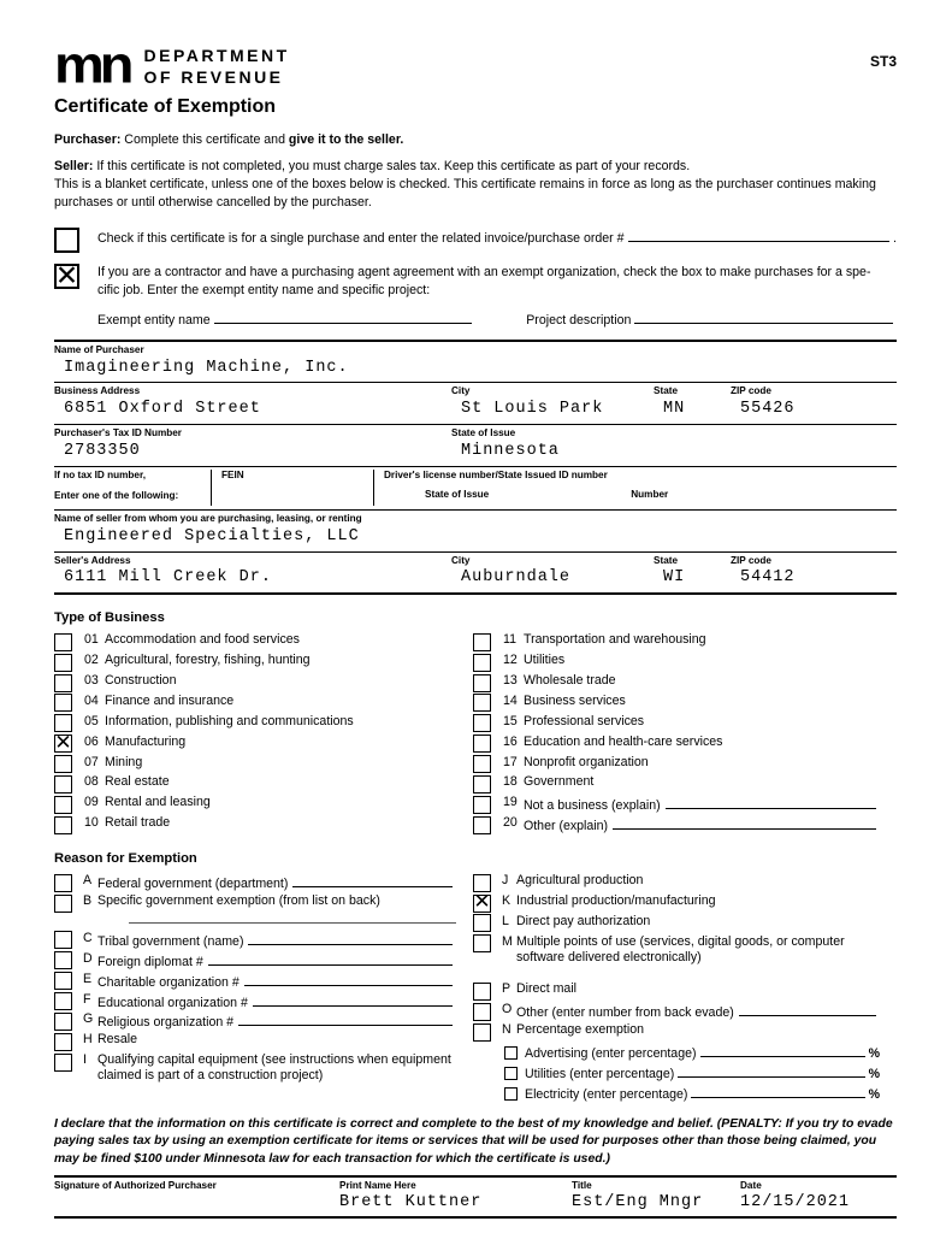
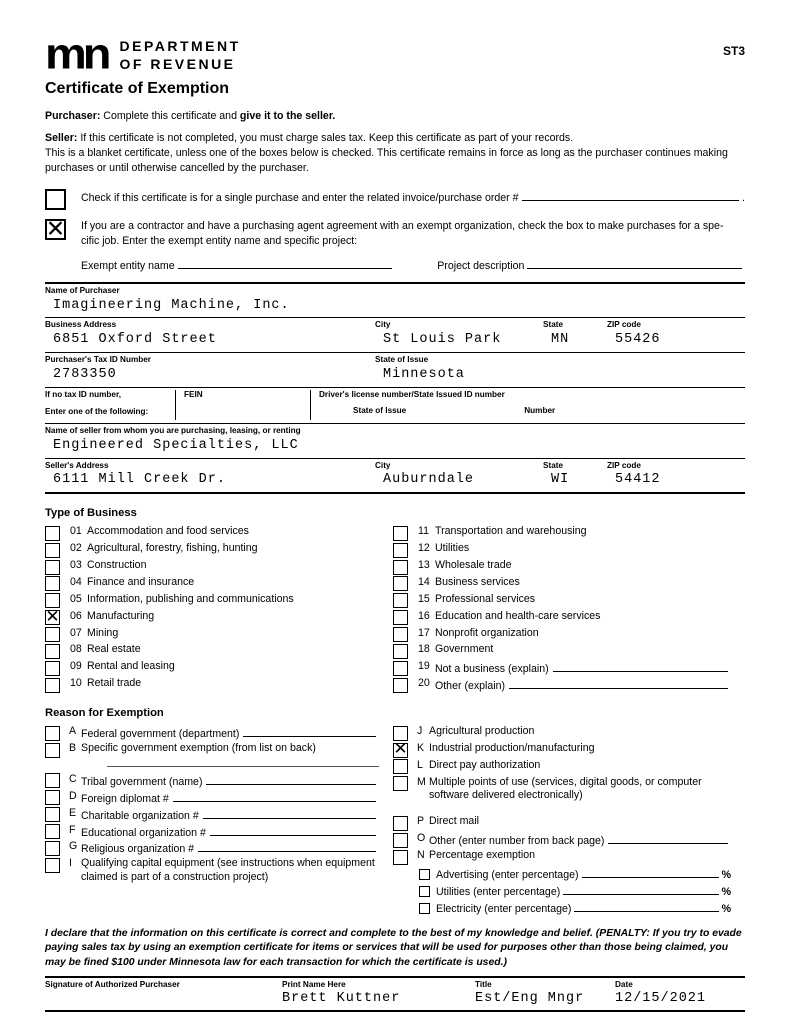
  mn
  DEPARTMENT
  OF REVENUE
  ST3
  Certificate of Exemption
  Purchaser: Complete this certificate and give it to the seller.
  Seller: If this certificate is not completed, you must charge sales tax. Keep this certificate as part of your records.
  This is a blanket certificate, unless one of the boxes below is checked. This certificate remains in force as long as the purchaser continues making purchases or until otherwise cancelled by the purchaser.
  Check if this certificate is for a single purchase and enter the related invoice/purchase order #
  .
  If you are a contractor and have a purchasing agent agreement with an exempt organization, check the box to make purchases for a spe-cific job. Enter the exempt entity name and specific project:
  Exempt entity name
  Project description
  Name of Purchaser
  Imagineering Machine, Inc.
  Business Address
  6851 Oxford Street
  City
  St Louis Park
  State
  MN
  ZIP code
  55426
  Purchaser's Tax ID Number
  2783350
  State of Issue
  Minnesota
  If no tax ID number,
  Enter one of the following:
  FEIN
  Driver's license number/State Issued ID number
  State of Issue
  Number
  Name of seller from whom you are purchasing, leasing, or renting
  Engineered Specialties, LLC
  Seller's Address
  6111 Mill Creek Dr.
  City
  Auburndale
  State
  WI
  ZIP code
  54412
  Type of Business
  01
  Accommodation and food services
  02
  Agricultural, forestry, fishing, hunting
  03
  Construction
  04
  Finance and insurance
  05
  Information, publishing and communications
  06
  Manufacturing
  07
  Mining
  08
  Real estate
  09
  Rental and leasing
  10
  Retail trade
  11
  Transportation and warehousing
  12
  Utilities
  13
  Wholesale trade
  14
  Business services
  15
  Professional services
  16
  Education and health-care services
  17
  Nonprofit organization
  18
  Government
  19
  Not a business (explain)
  20
  Other (explain)
  Reason for Exemption
  A
  Federal government (department)
  B
  Specific government exemption (from list on back)
  C
  Tribal government (name)
  D
  Foreign diplomat #
  E
  Charitable organization #
  F
  Educational organization #
  G
  Religious organization #
- H
- Resale
  I
  Qualifying capital equipment (see instructions when equipment claimed is part of a construction project)
  J
  Agricultural production
  K
  Industrial production/manufacturing
  L
  Direct pay authorization
  M
  Multiple points of use (services, digital goods, or computer software delivered electronically)
  P
  Direct mail
  O
- Other (enter number from back evade)
+ Other (enter number from back page)
  N
  Percentage exemption
  Advertising (enter percentage)
  %
  Utilities (enter percentage)
  %
  Electricity (enter percentage)
  %
  I declare that the information on this certificate is correct and complete to the best of my knowledge and belief. (PENALTY: If you try to evade paying sales tax by using an exemption certificate for items or services that will be used for purposes other than those being claimed, you may be fined $100 under Minnesota law for each transaction for which the certificate is used.)
  Signature of Authorized Purchaser
  Print Name Here
  Brett Kuttner
  Title
  Est/Eng Mngr
  Date
  12/15/2021
